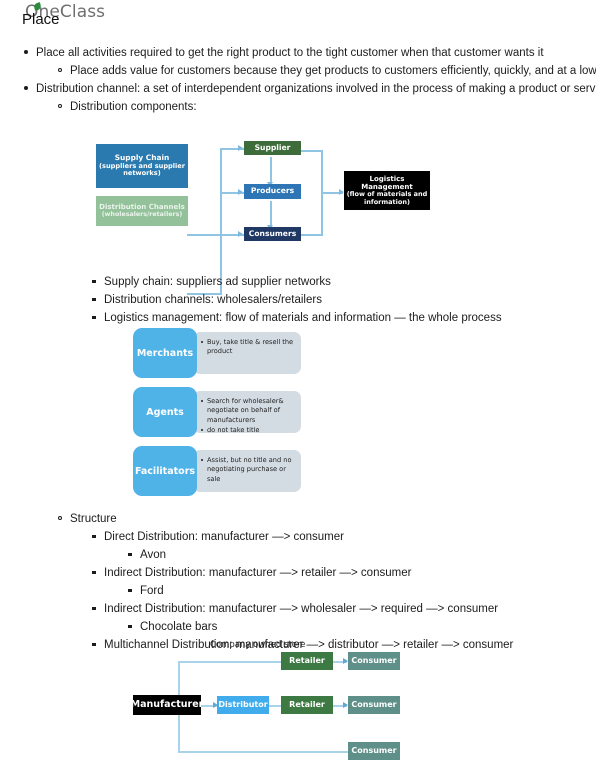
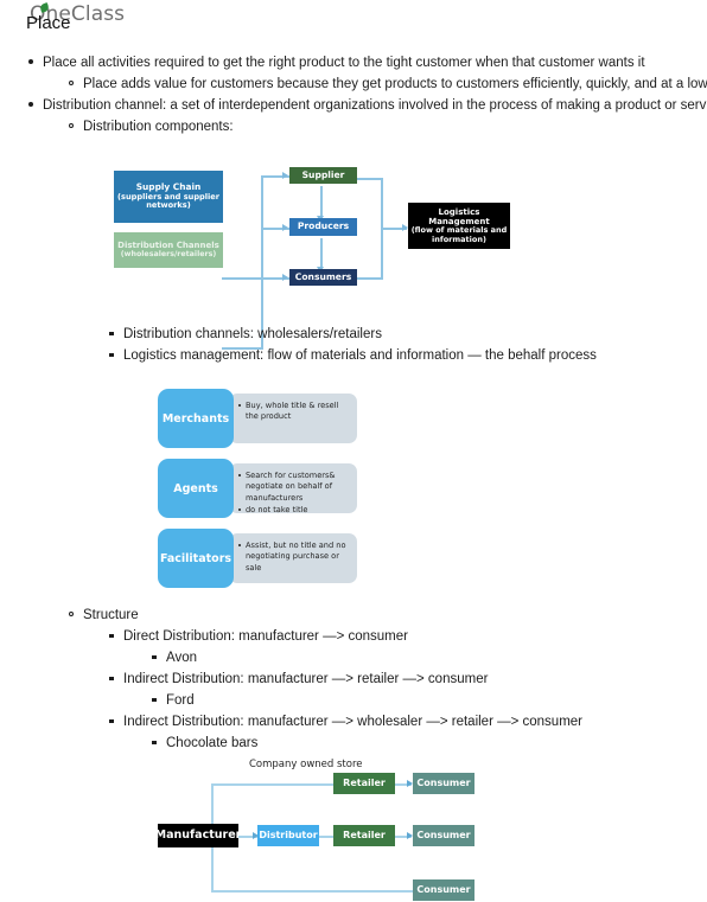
  OneClass
  Place
  Place all activities required to get the right product to the tight customer when that customer wants it
  Place adds value for customers because they get products to customers efficiently, quickly, and at a low
  Distribution channel: a set of interdependent organizations involved in the process of making a product or serv
  Distribution components:
  Supply Chain
  (suppliers and supplier networks)
  Distribution Channels
  Supplier
  Producers
  Consumers
  Logistics Management
  (flow of materials and information)
- Supply chain: suppliers ad supplier networks
  Distribution channels: wholesalers/retailers
- Logistics management: flow of materials and information — the whole process
+ Logistics management: flow of materials and information — the behalf process
- Buy, take title & resell the product
+ Buy, whole title & resell the product
  Merchants
- Search for wholesaler& negotiate on behalf of manufacturers
+ Search for customers& negotiate on behalf of manufacturers
  do not take title
  Agents
  Assist, but no title and no negotiating purchase or sale
  Facilitators
  Structure
  Direct Distribution: manufacturer —> consumer
  Avon
  Indirect Distribution: manufacturer —> retailer —> consumer
  Ford
- Indirect Distribution: manufacturer —> wholesaler —> required —> consumer
+ Indirect Distribution: manufacturer —> wholesaler —> retailer —> consumer
  Chocolate bars
- Multichannel Distribution: manufacturer —> distributor —> retailer —> consumer
  Company owned store
  Retailer
  Consumer
  Manufacturer
  Distributor
  Retailer
  Consumer
  Consumer
